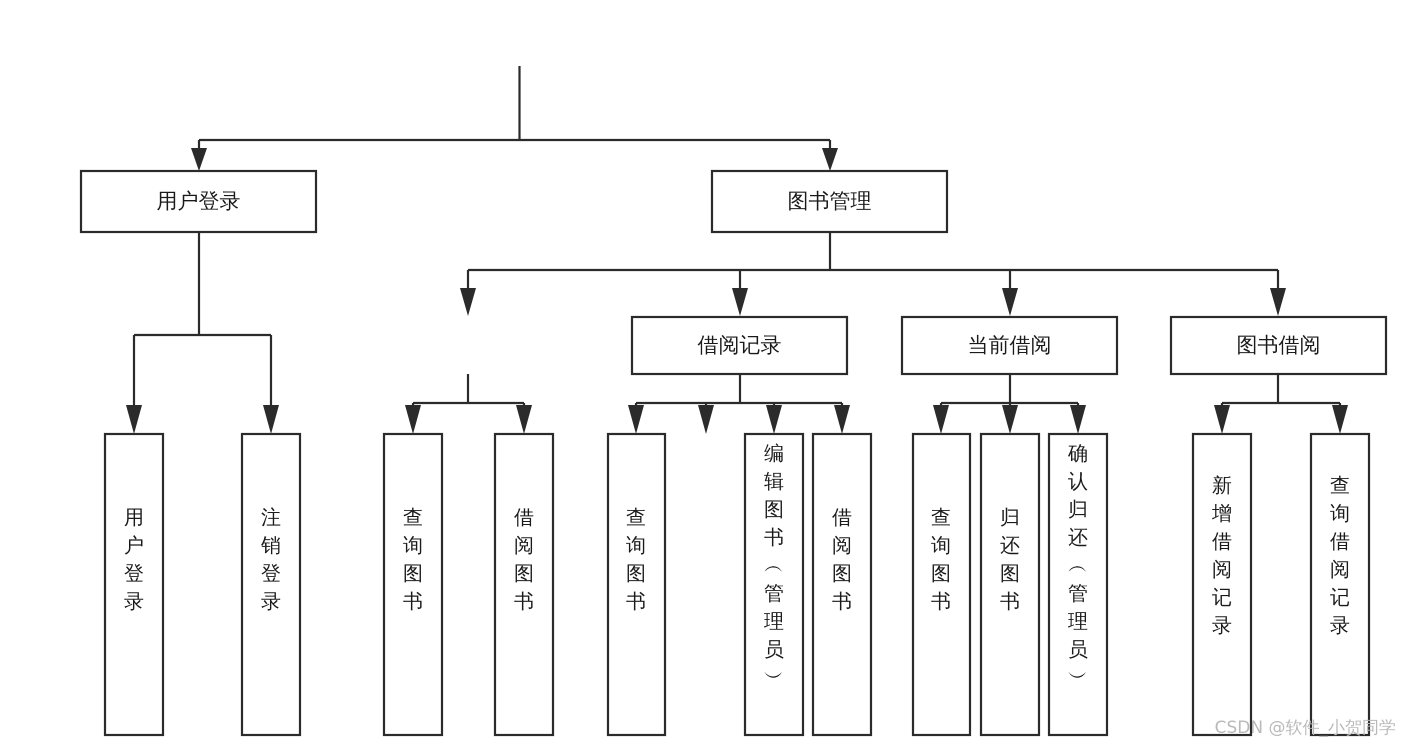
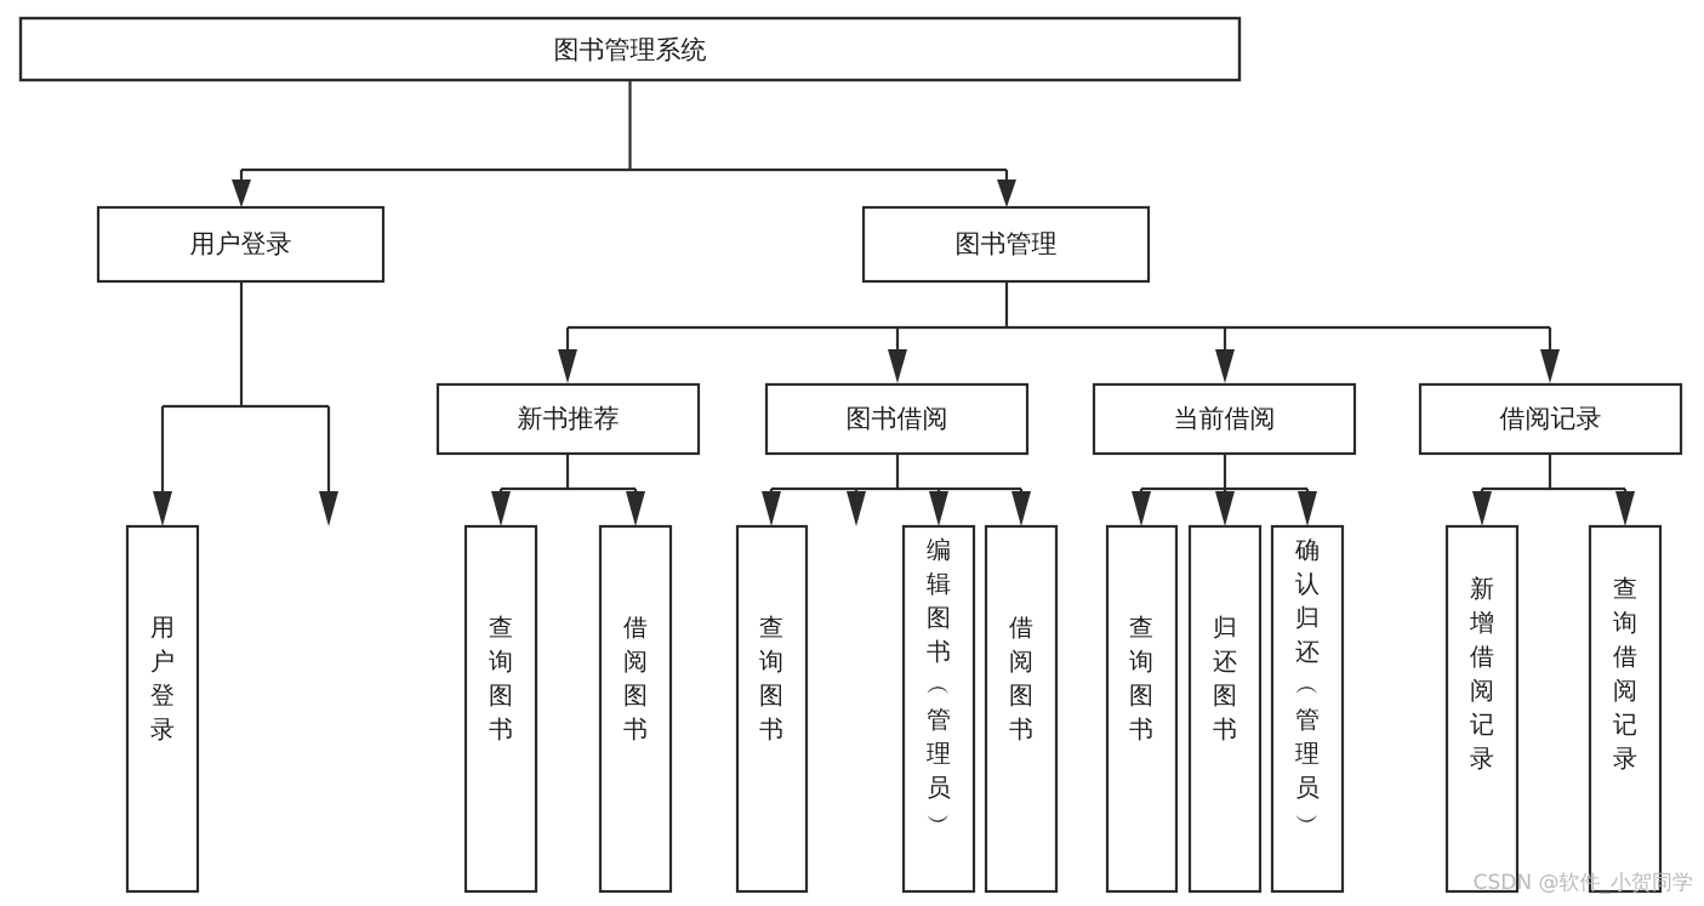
+ 图书管理系统
  用户登录
  图书管理
+ 新书推荐
- 借阅记录
+ 图书借阅
  当前借阅
- 图书借阅
+ 借阅记录
  用户登录
- 注销登录
  查询图书
  借阅图书
  查询图书
  编辑图书 ︵ 管理员 ︶
  借阅图书
  查询图书
  归还图书
  确认归还 ︵ 管理员 ︶
  新增借阅记录
  查询借阅记录
  CSDN @软件_小贺同学
